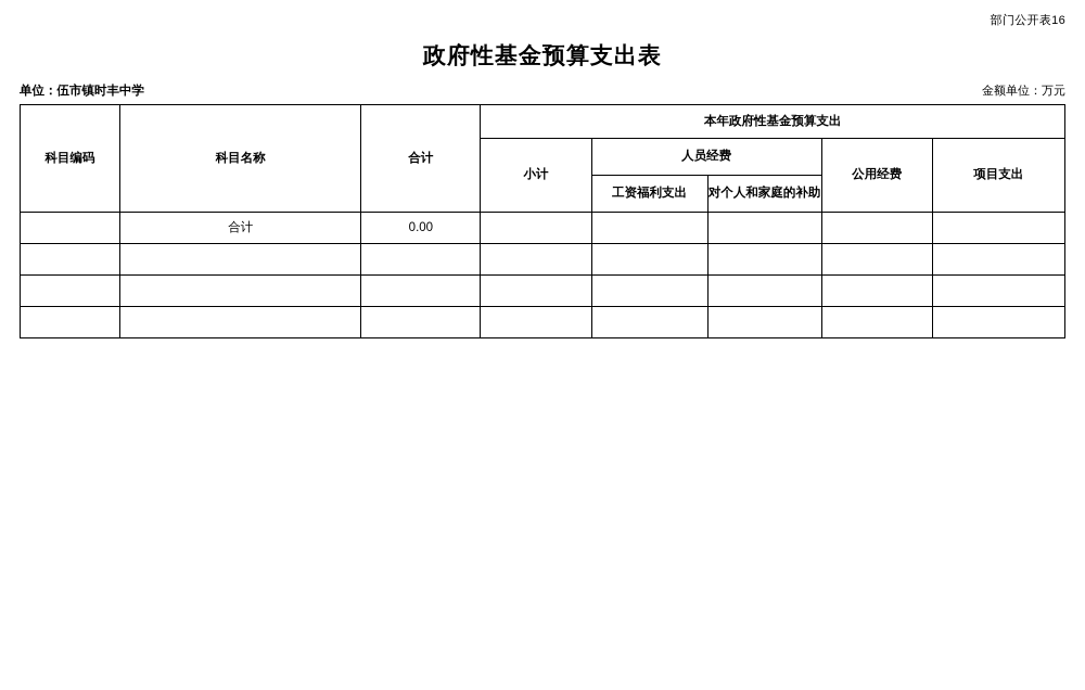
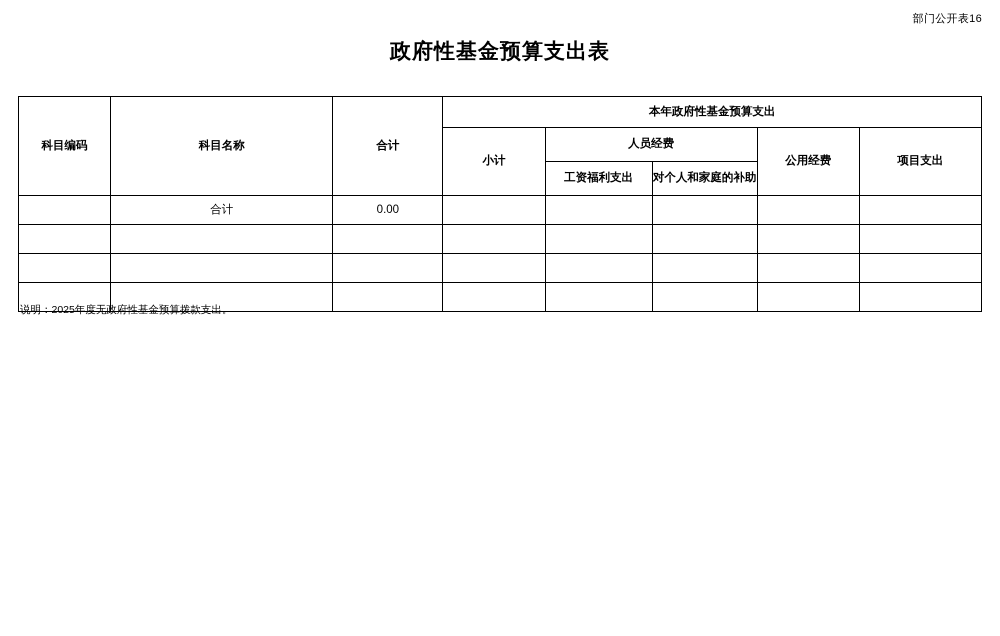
  部门公开表16
  政府性基金预算支出表
- 单位：伍市镇时丰中学
- 金额单位：万元
  科目编码	科目名称	合计	本年政府性基金预算支出
  小计	人员经费	公用经费	项目支出
  工资福利支出	对个人和家庭的补助
  	合计	0.00
+ 说明：2025年度无政府性基金预算拨款支出。
